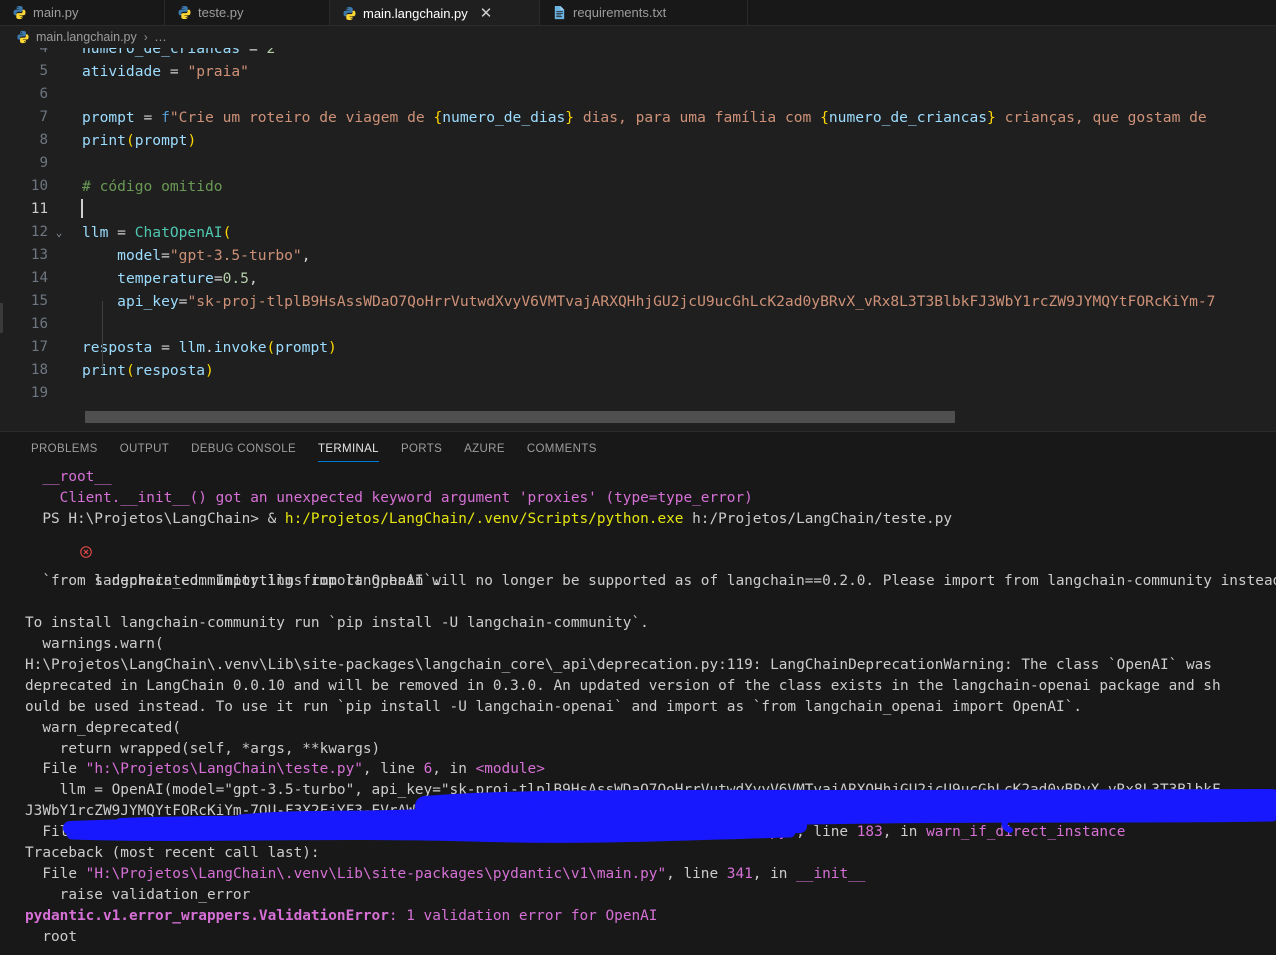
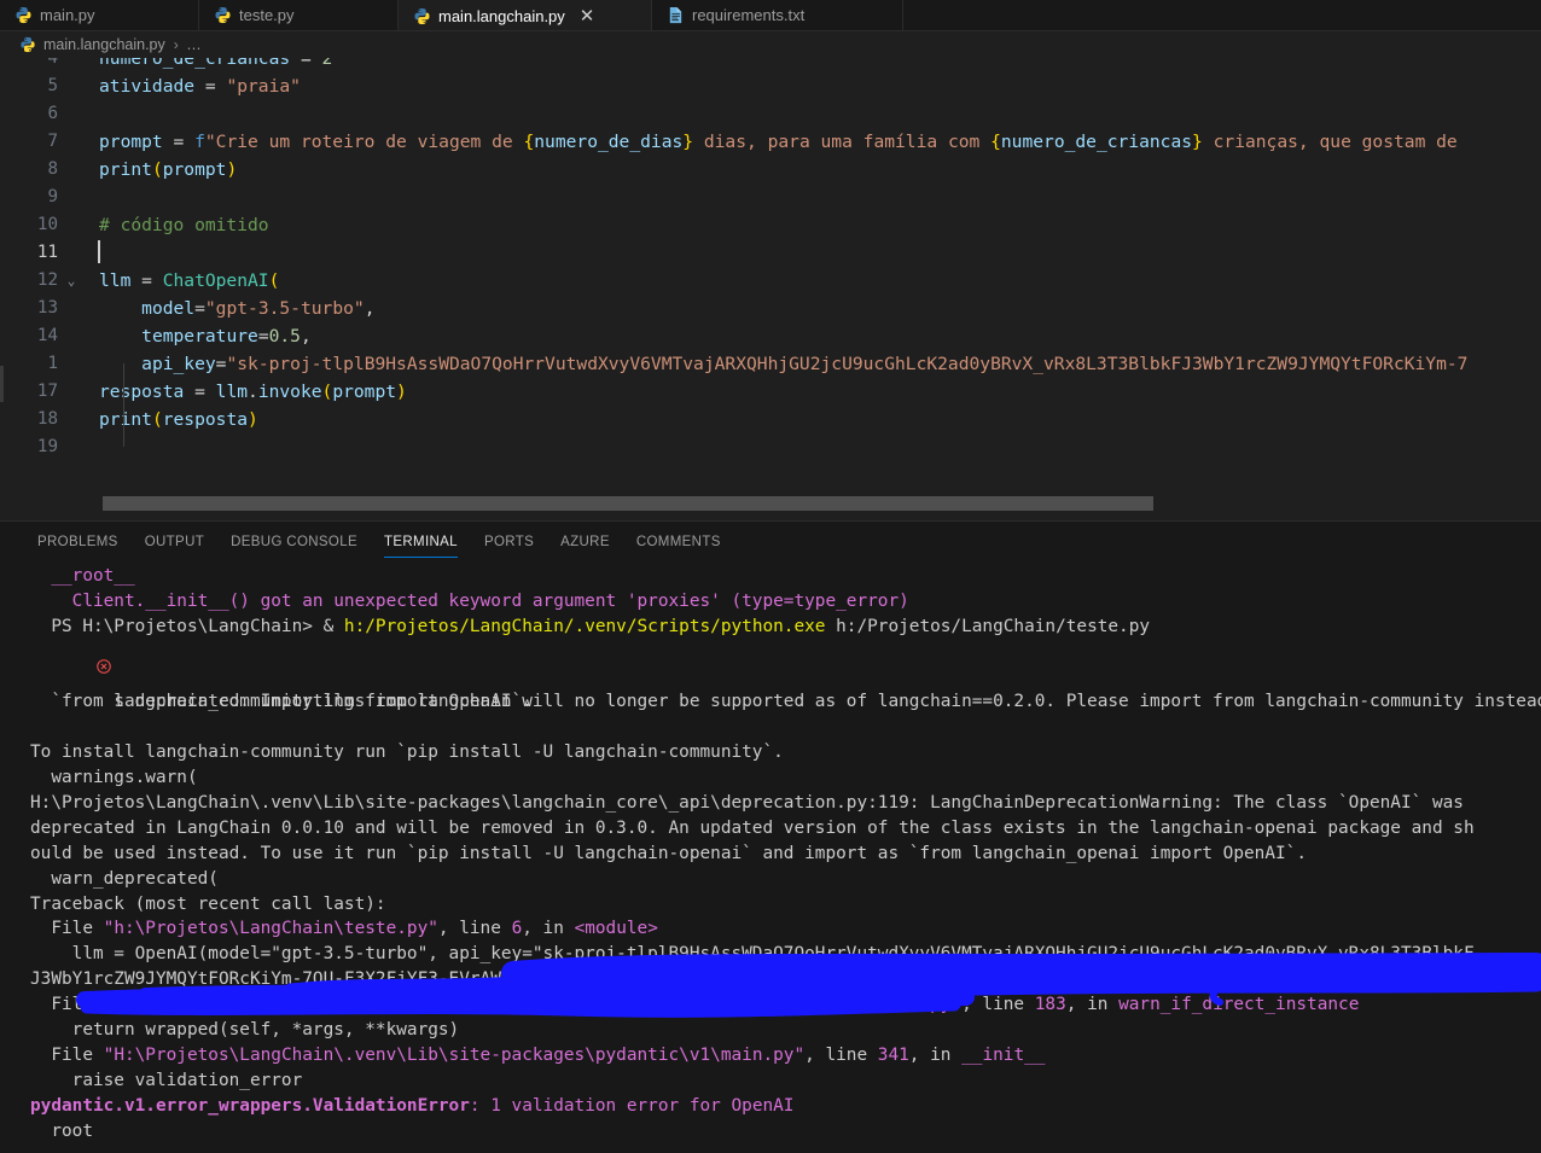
  main.py
  teste.py
  main.langchain.py
  ✕
  requirements.txt
  main.langchain.py
  ›
  ...
  4
  numero_de_criancas = 2
  5
  atividade = "praia"
  6
  7
  prompt = f"Crie um roteiro de viagem de {numero_de_dias} dias, para uma família com {numero_de_criancas} crianças, que gostam de
  8
  print(prompt)
  9
  10
  # código omitido
  11
  12
  ⌄
  llm = ChatOpenAI(
  13
  model="gpt-3.5-turbo",
  14
  temperature=0.5,
- 15
+ 1
  api_key="sk-proj-tlplB9HsAssWDaO7QoHrrVutwdXvyV6VMTvajARXQHhjGU2jcU9ucGhLcK2ad0yBRvX_vRx8L3T3BlbkFJ3WbY1rcZW9JYMQYtFORcKiYm-7
- 16
  17
  resposta = llm.invoke(prompt)
  18
  print(resposta)
  19
  PROBLEMS
  OUTPUT
  DEBUG CONSOLE
  TERMINAL
  PORTS
  AZURE
  COMMENTS
  __root__
  Client.__init__() got an unexpected keyword argument 'proxies' (type=type_error)
  PS H:\Projetos\LangChain> & h:/Projetos/LangChain/.venv/Scripts/python.exe h:/Projetos/LangChain/teste.py
  s deprecated. Importing from langchain will no longer be supported as of langchain==0.2.0. Please import from langchain-community instea
  `from langchain_community.llms import OpenAI`.
  To install langchain-community run `pip install -U langchain-community`.
  warnings.warn(
  H:\Projetos\LangChain\.venv\Lib\site-packages\langchain_core\_api\deprecation.py:119: LangChainDeprecationWarning: The class `OpenAI` was
  deprecated in LangChain 0.0.10 and will be removed in 0.3.0. An updated version of the class exists in the langchain-openai package and sh
  ould be used instead. To use it run `pip install -U langchain-openai` and import as `from langchain_openai import OpenAI`.
  warn_deprecated(
- return wrapped(self, *args, **kwargs)
+ Traceback (most recent call last):
  File "h:\Projetos\LangChain\teste.py", line 6, in <module>
- Traceback (most recent call last):
+ return wrapped(self, *args, **kwargs)
  File "H:\Projetos\LangChain\.venv\Lib\site-packages\pydantic\v1\main.py", line 341, in __init__
  raise validation_error
  pydantic.v1.error_wrappers.ValidationError: 1 validation error for OpenAI
  root
